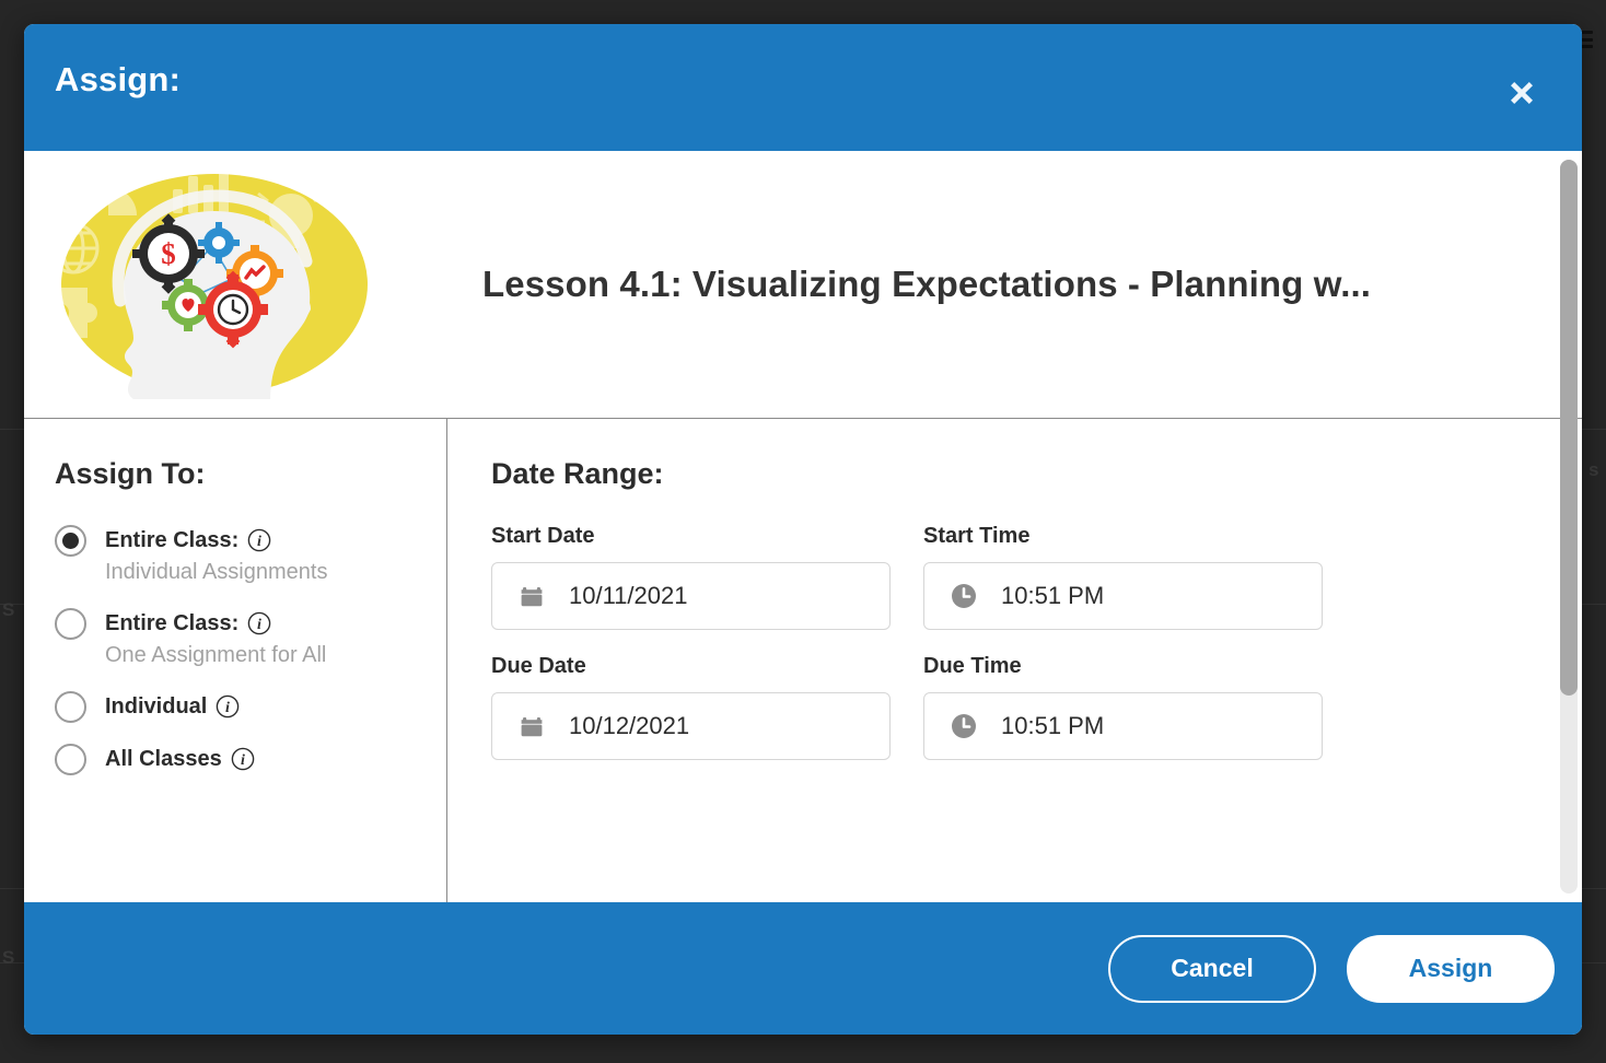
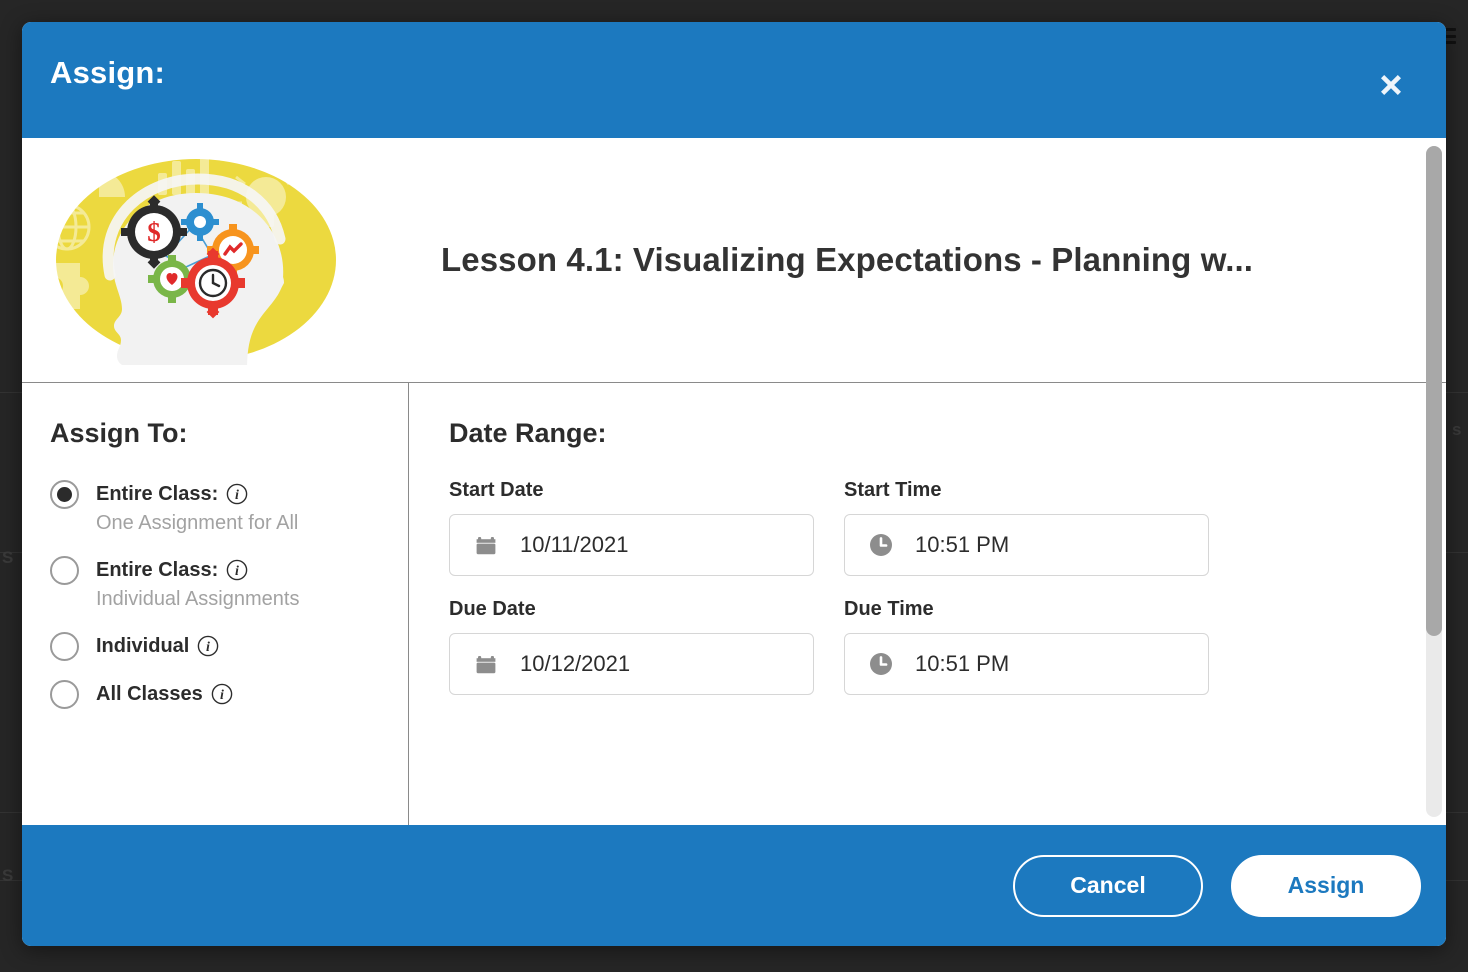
  Assign:
  $
  Lesson 4.1: Visualizing Expectations - Planning w...
  Assign To:
  Entire Class:
  i
- Individual Assignments
+ One Assignment for All
  Entire Class:
  i
- One Assignment for All
+ Individual Assignments
  Individual
  i
  All Classes
  i
  Date Range:
  Start Date
  10/11/2021
  Start Time
  10:51 PM
  Due Date
  10/12/2021
  Due Time
  10:51 PM
  Cancel
  Assign
